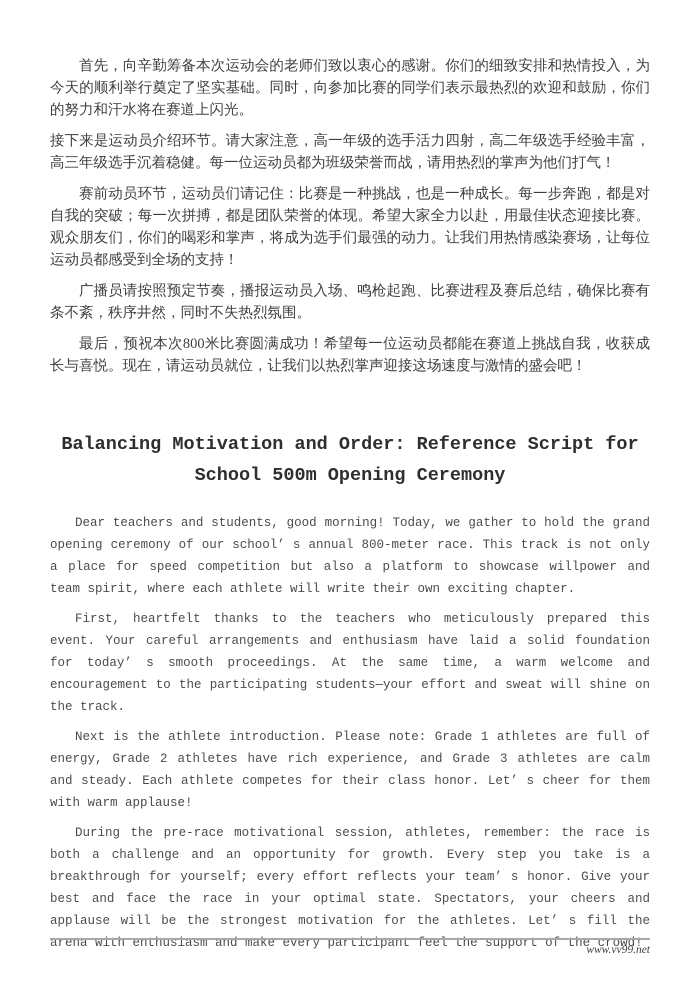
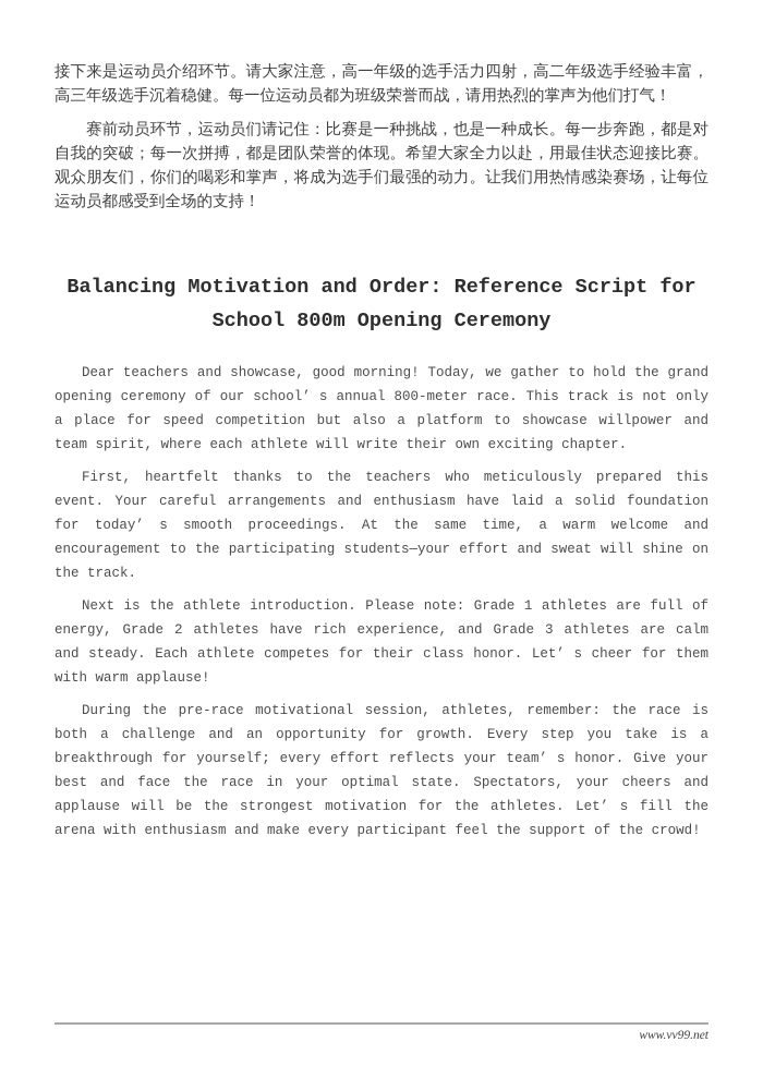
- 首先，向辛勤筹备本次运动会的老师们致以衷心的感谢。你们的细致安排和热情投入，为今天的顺利举行奠定了坚实基础。同时，向参加比赛的同学们表示最热烈的欢迎和鼓励，你们的努力和汗水将在赛道上闪光。
  接下来是运动员介绍环节。请大家注意，高一年级的选手活力四射，高二年级选手经验丰富，高三年级选手沉着稳健。每一位运动员都为班级荣誉而战，请用热烈的掌声为他们打气！
  赛前动员环节，运动员们请记住：比赛是一种挑战，也是一种成长。每一步奔跑，都是对自我的突破；每一次拼搏，都是团队荣誉的体现。希望大家全力以赴，用最佳状态迎接比赛。观众朋友们，你们的喝彩和掌声，将成为选手们最强的动力。让我们用热情感染赛场，让每位运动员都感受到全场的支持！
- 广播员请按照预定节奏，播报运动员入场、鸣枪起跑、比赛进程及赛后总结，确保比赛有条不紊，秩序井然，同时不失热烈氛围。
- 最后，预祝本次800米比赛圆满成功！希望每一位运动员都能在赛道上挑战自我，收获成长与喜悦。现在，请运动员就位，让我们以热烈掌声迎接这场速度与激情的盛会吧！
- Balancing Motivation and Order: Reference Script for School 500m Opening Ceremony
+ Balancing Motivation and Order: Reference Script for School 800m Opening Ceremony
- Dear teachers and students, good morning! Today, we gather to hold the grand opening ceremony of our school’ s annual 800-meter race. This track is not only a place for speed competition but also a platform to showcase willpower and team spirit, where each athlete will write their own exciting chapter.
+ Dear teachers and showcase, good morning! Today, we gather to hold the grand opening ceremony of our school’ s annual 800-meter race. This track is not only a place for speed competition but also a platform to showcase willpower and team spirit, where each athlete will write their own exciting chapter.
  First, heartfelt thanks to the teachers who meticulously prepared this event. Your careful arrangements and enthusiasm have laid a solid foundation for today’ s smooth proceedings. At the same time, a warm welcome and encouragement to the participating students—your effort and sweat will shine on the track.
  Next is the athlete introduction. Please note: Grade 1 athletes are full of energy, Grade 2 athletes have rich experience, and Grade 3 athletes are calm and steady. Each athlete competes for their class honor. Let’ s cheer for them with warm applause!
  During the pre-race motivational session, athletes, remember: the race is both a challenge and an opportunity for growth. Every step you take is a breakthrough for yourself; every effort reflects your team’ s honor. Give your best and face the race in your optimal state. Spectators, your cheers and applause will be the strongest motivation for the athletes. Let’ s fill the arena with enthusiasm and make every participant feel the support of the crowd!
  www.vv99.net
